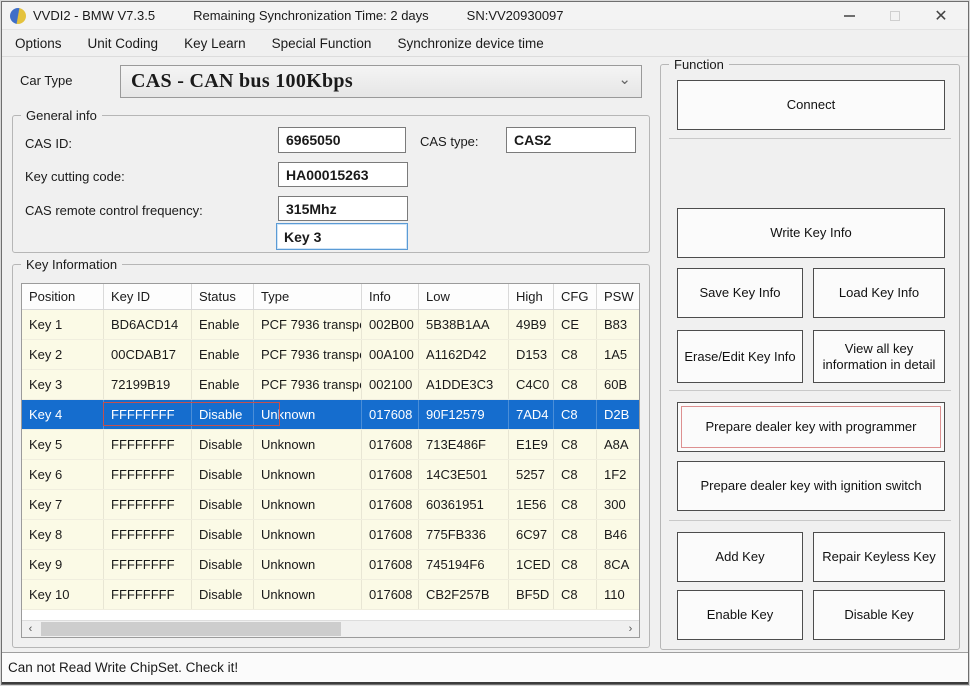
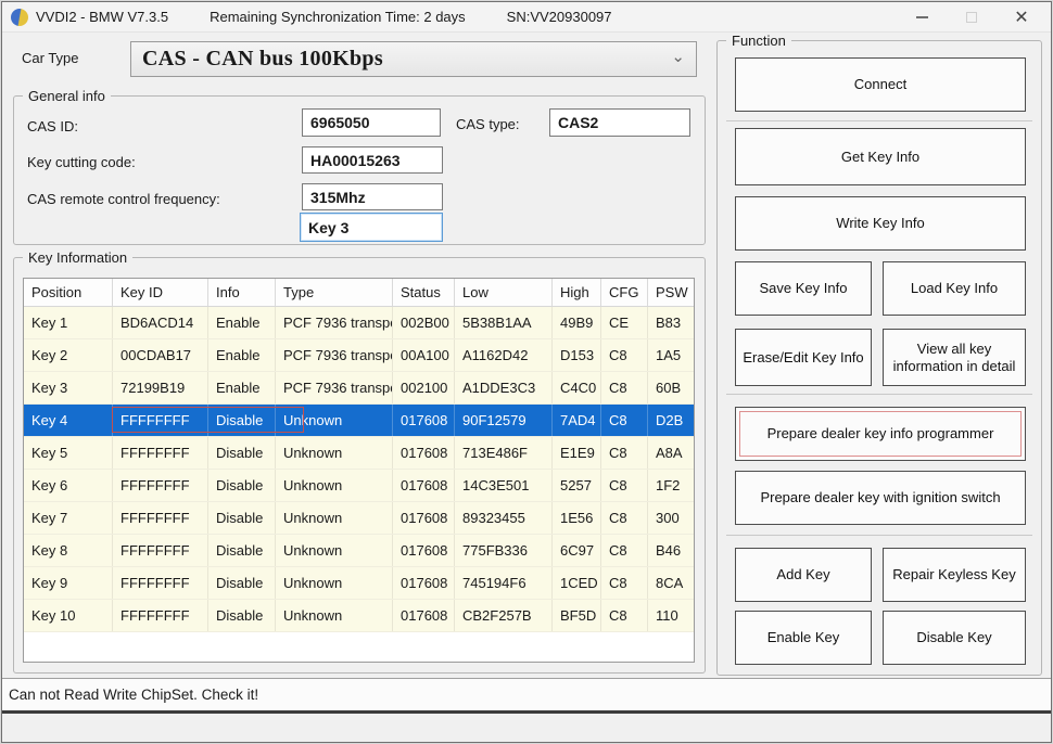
  VVDI2 - BMW V7.3.5
  Remaining Synchronization Time: 2 days
  SN:VV20930097
  ✕
- Options
- Unit Coding
- Key Learn
- Special Function
- Synchronize device time
  Car Type
  CAS - CAN bus 100Kbps
  ⌄
  General info
  CAS ID:
  6965050
  CAS type:
  CAS2
  Key cutting code:
  HA00015263
  CAS remote control frequency:
  315Mhz
  Key 3
  Key Information
  Position
  Key ID
- Status
+ Info
  Type
- Info
+ Status
  Low
  High
  CFG
  PSW
  Key 1
  BD6ACD14
  Enable
  PCF 7936 transp
  002B00
  5B38B1AA
  49B9
  CE
  B83
  Key 2
  00CDAB17
  Enable
  PCF 7936 transp
  00A100
  A1162D42
  D153
  C8
  1A5
  Key 3
  72199B19
  Enable
  PCF 7936 transp
  002100
  A1DDE3C3
  C4C0
  C8
  60B
  Key 4
  FFFFFFFF
  Disable
  Unknown
  017608
  90F12579
  7AD4
  C8
  D2B
  Key 5
  FFFFFFFF
  Disable
  Unknown
  017608
  713E486F
  E1E9
  C8
  A8A
  Key 6
  FFFFFFFF
  Disable
  Unknown
  017608
  14C3E501
  5257
  C8
  1F2
  Key 7
  FFFFFFFF
  Disable
  Unknown
  017608
- 60361951
+ 89323455
  1E56
  C8
  300
  Key 8
  FFFFFFFF
  Disable
  Unknown
  017608
  775FB336
  6C97
  C8
  B46
  Key 9
  FFFFFFFF
  Disable
  Unknown
  017608
  745194F6
  1CED
  C8
  8CA
  Key 10
  FFFFFFFF
  Disable
  Unknown
  017608
  CB2F257B
  BF5D
  C8
  110
- ‹
- ›
  Function
  Connect
+ Get Key Info
  Write Key Info
  Save Key Info
  Load Key Info
  Erase/Edit Key Info
  View all key information in detail
- Prepare dealer key with programmer
+ Prepare dealer key info programmer
  Prepare dealer key with ignition switch
  Add Key
  Repair Keyless Key
  Enable Key
  Disable Key
  Can not Read Write ChipSet. Check it!
